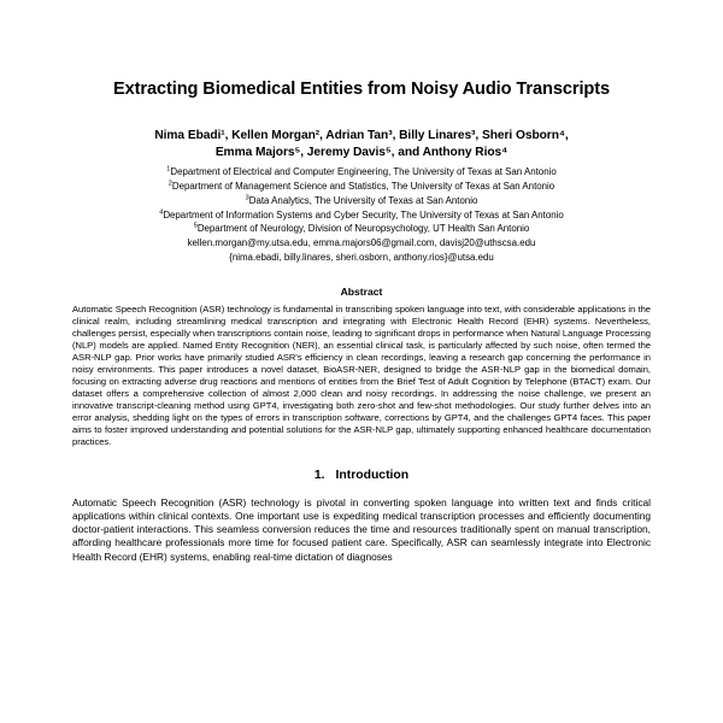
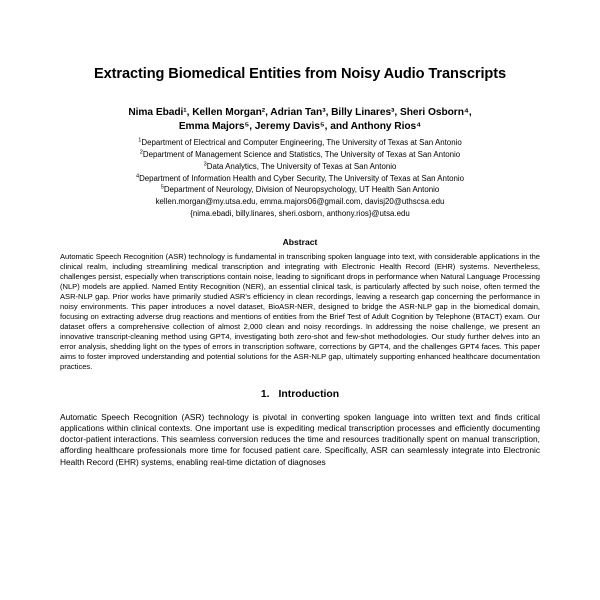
  Extracting Biomedical Entities from Noisy Audio Transcripts
  Nima Ebadi¹, Kellen Morgan², Adrian Tan³, Billy Linares³, Sheri Osborn⁴,
  Emma Majors⁵, Jeremy Davis⁵, and Anthony Rios⁴
  Department of Electrical and Computer Engineering, The University of Texas at San Antonio
  Department of Management Science and Statistics, The University of Texas at San Antonio
  Data Analytics, The University of Texas at San Antonio
- Department of Information Systems and Cyber Security, The University of Texas at San Antonio
+ Department of Information Health and Cyber Security, The University of Texas at San Antonio
  Department of Neurology, Division of Neuropsychology, UT Health San Antonio
  kellen.morgan@my.utsa.edu, emma.majors06@gmail.com, davisj20@uthscsa.edu
  {nima.ebadi, billy.linares, sheri.osborn, anthony.rios}@utsa.edu
  Abstract
  Automatic Speech Recognition (ASR) technology is fundamental in transcribing spoken language into text, with considerable applications in the clinical realm, including streamlining medical transcription and integrating with Electronic Health Record (EHR) systems. Nevertheless, challenges persist, especially when transcriptions contain noise, leading to significant drops in performance when Natural Language Processing (NLP) models are applied. Named Entity Recognition (NER), an essential clinical task, is particularly affected by such noise, often termed the ASR-NLP gap. Prior works have primarily studied ASR's efficiency in clean recordings, leaving a research gap concerning the performance in noisy environments. This paper introduces a novel dataset, BioASR-NER, designed to bridge the ASR-NLP gap in the biomedical domain, focusing on extracting adverse drug reactions and mentions of entities from the Brief Test of Adult Cognition by Telephone (BTACT) exam. Our dataset offers a comprehensive collection of almost 2,000 clean and noisy recordings. In addressing the noise challenge, we present an innovative transcript-cleaning method using GPT4, investigating both zero-shot and few-shot methodologies. Our study further delves into an error analysis, shedding light on the types of errors in transcription software, corrections by GPT4, and the challenges GPT4 faces. This paper aims to foster improved understanding and potential solutions for the ASR-NLP gap, ultimately supporting enhanced healthcare documentation practices.
  1. Introduction
  Automatic Speech Recognition (ASR) technology is pivotal in converting spoken language into written text and finds critical applications within clinical contexts. One important use is expediting medical transcription processes and efficiently documenting doctor-patient interactions. This seamless conversion reduces the time and resources traditionally spent on manual transcription, affording healthcare professionals more time for focused patient care. Specifically, ASR can seamlessly integrate into Electronic Health Record (EHR) systems, enabling real-time dictation of diagnoses
